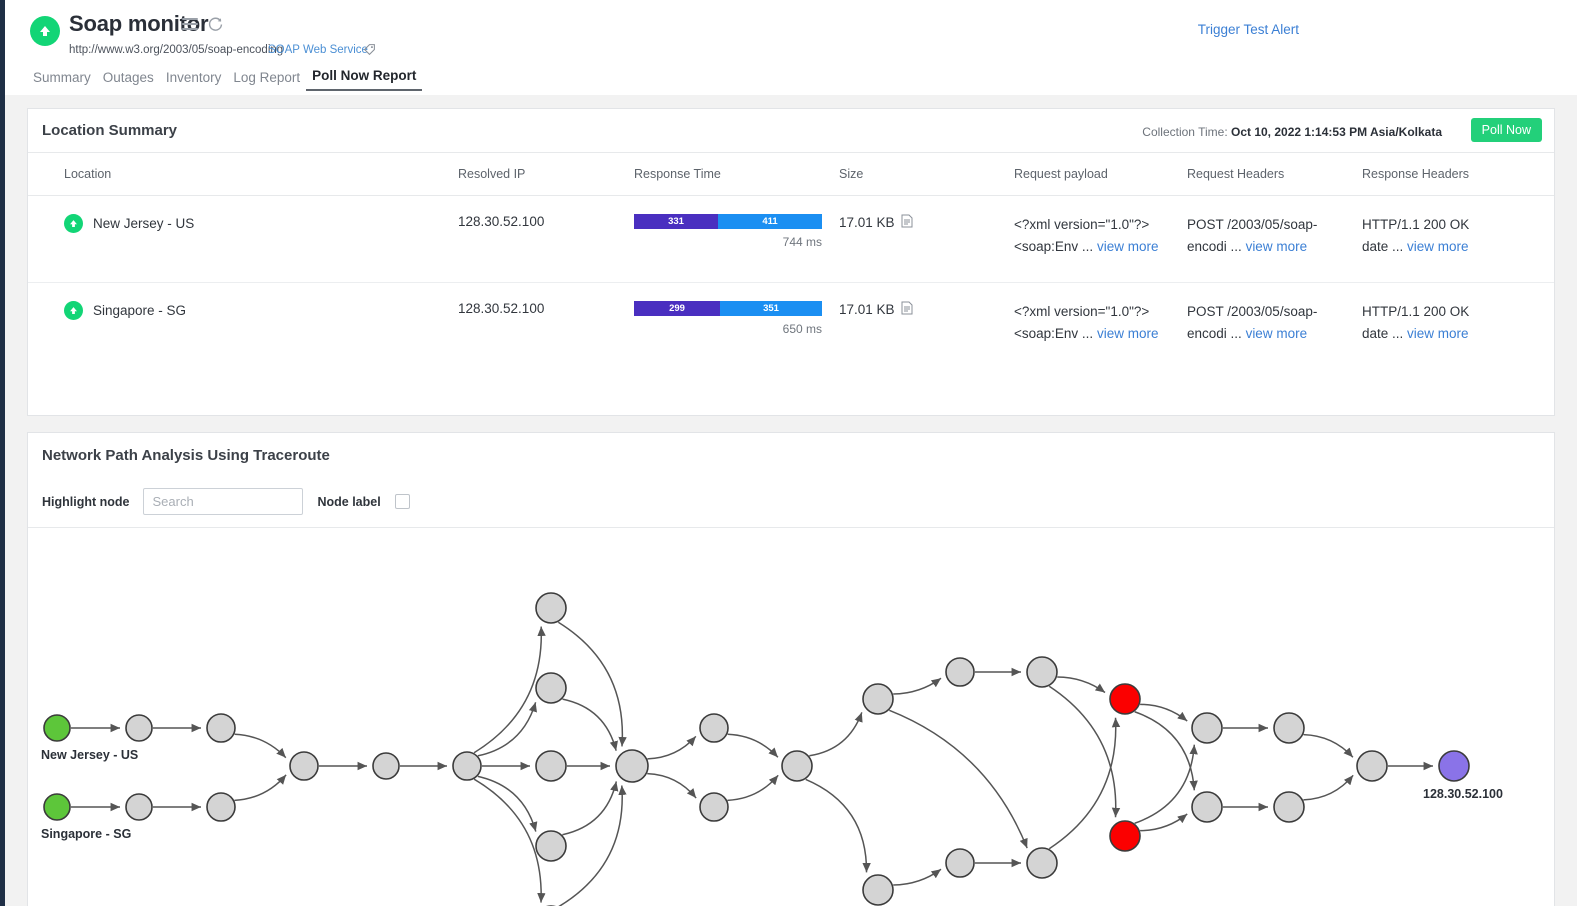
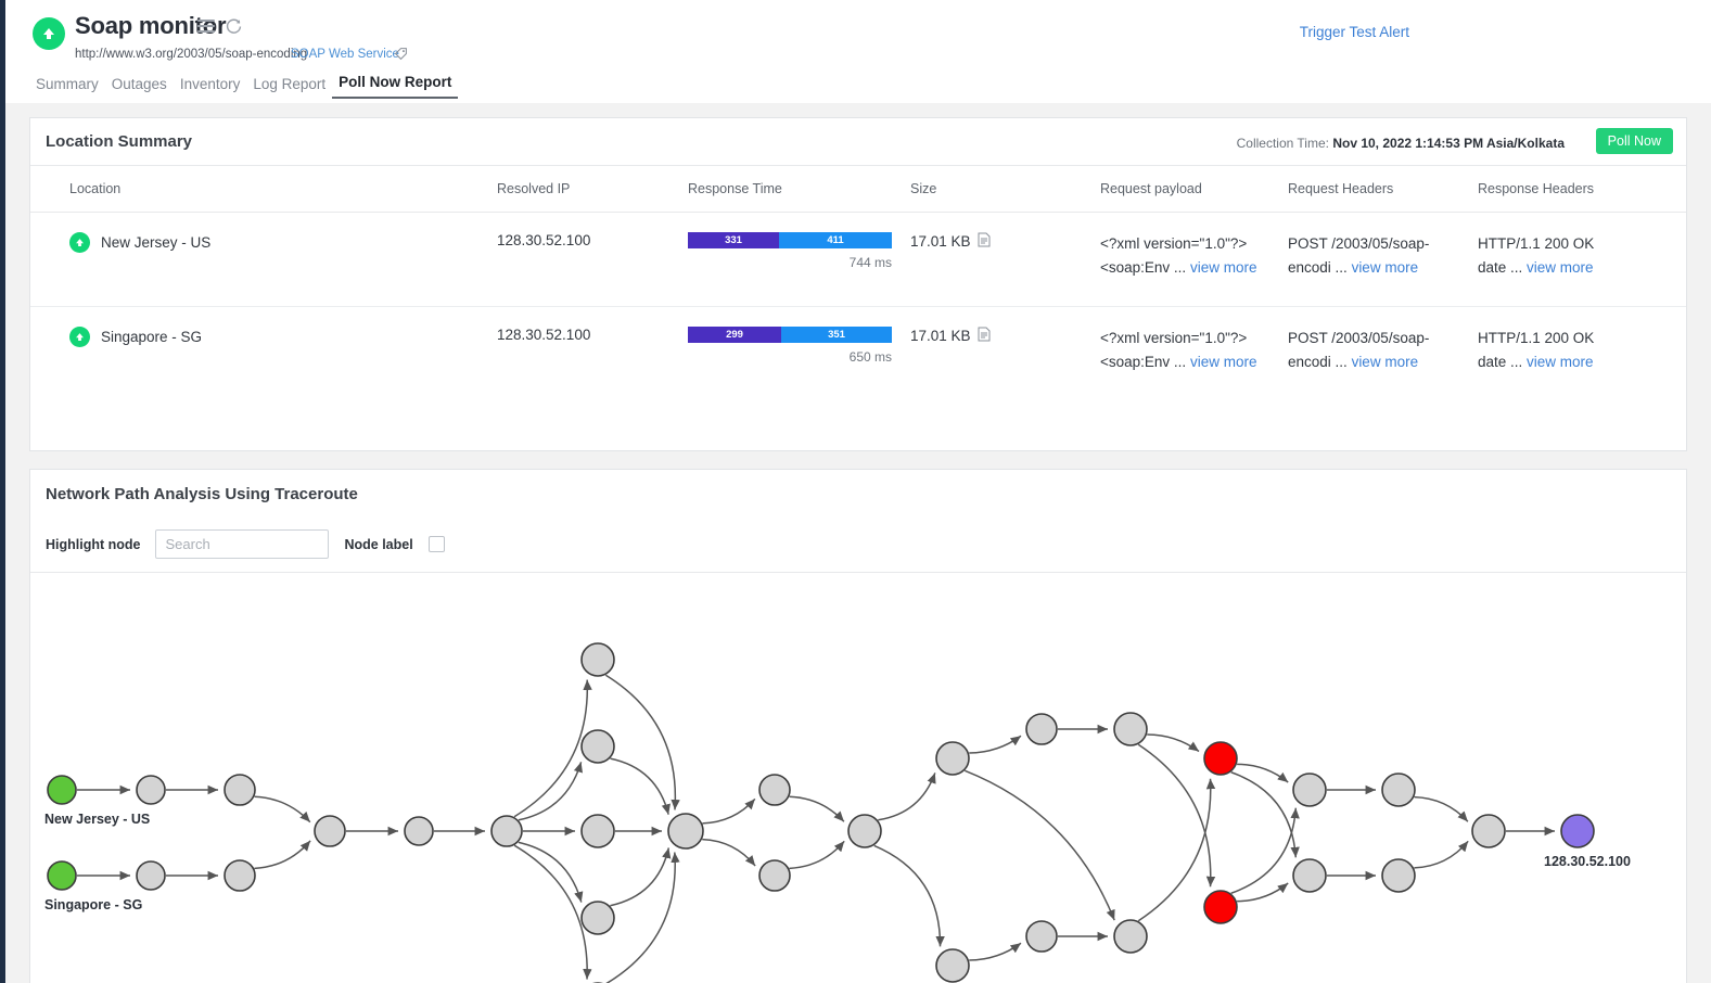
  Soap monir
  http://www.w3.org/2003/05/soap-encoding
  SOAP Web Servic
  Summary
  Outages
  Inventory
  Log Report
  Poll Now Report
  Trigger Test Alert
  Location Summary
- Collection Time: Oct 10, 2022 1:14:53 PM Asia/Kolkata
+ Collection Time: Nov 10, 2022 1:14:53 PM Asia/Kolkata
  Poll Now
  Location	Resolved IP	Response Time	Size	Request payload	Request Headers	Response Headers
  New Jersey - US	128.30.52.100	331 411 744 ms	17.01 KB	<?xml version="1.0"?> <soap:Env ... view more	POST /2003/05/soap- encodi ... view more	HTTP/1.1 200 OK date ... view more
  Singapore - SG	128.30.52.100	299 351 650 ms	17.01 KB	<?xml version="1.0"?> <soap:Env ... view more	POST /2003/05/soap- encodi ... view more	HTTP/1.1 200 OK date ... view more
  Network Path Analysis Using Traceroute
  Highlight node
  Search
  Node label
  New Jersey - US
  Singapore - SG
  128.30.52.100
